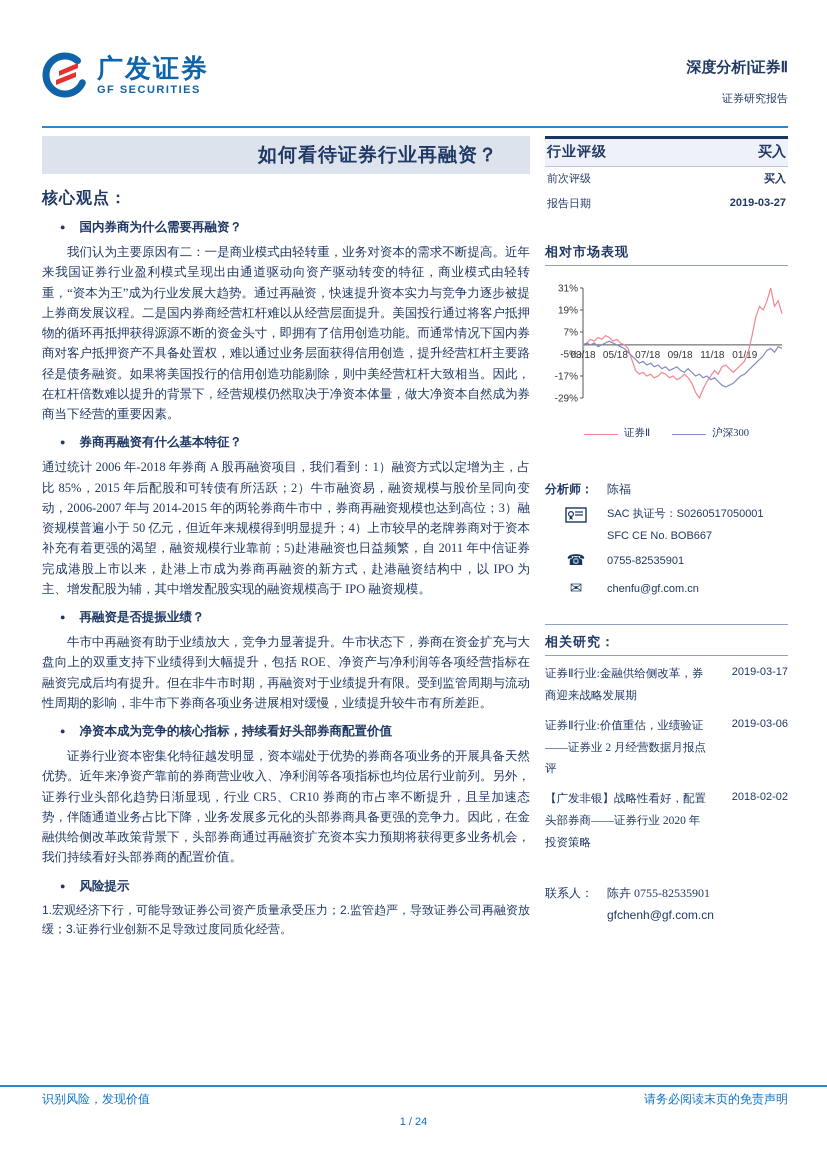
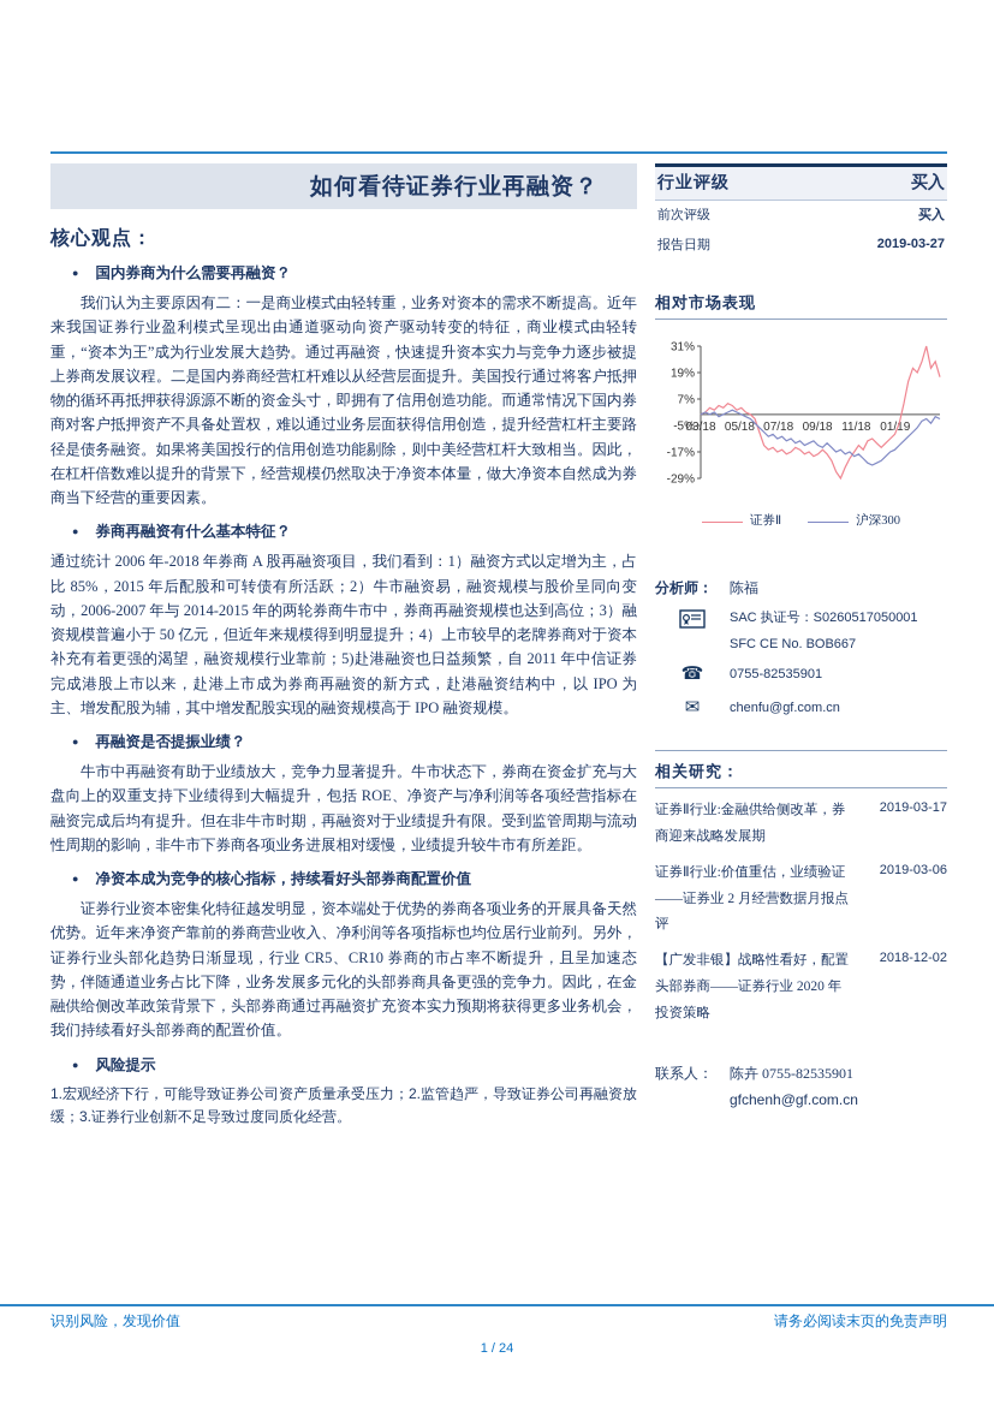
- 广发证券
- GF SECURITIES
- 深度分析|证券Ⅱ
- 证券研究报告
  如何看待证券行业再融资？
  核心观点：
  国内券商为什么需要再融资？
  我们认为主要原因有二：一是商业模式由轻转重，业务对资本的需求不断提高。近年来我国证券行业盈利模式呈现出由通道驱动向资产驱动转变的特征，商业模式由轻转重，“资本为王”成为行业发展大趋势。通过再融资，快速提升资本实力与竞争力逐步被提上券商发展议程。二是国内券商经营杠杆难以从经营层面提升。美国投行通过将客户抵押物的循环再抵押获得源源不断的资金头寸，即拥有了信用创造功能。而通常情况下国内券商对客户抵押资产不具备处置权，难以通过业务层面获得信用创造，提升经营杠杆主要路径是债务融资。如果将美国投行的信用创造功能剔除，则中美经营杠杆大致相当。因此，在杠杆倍数难以提升的背景下，经营规模仍然取决于净资本体量，做大净资本自然成为券商当下经营的重要因素。
  券商再融资有什么基本特征？
  通过统计 2006 年-2018 年券商 A 股再融资项目，我们看到：1）融资方式以定增为主，占比 85%，2015 年后配股和可转债有所活跃；2）牛市融资易，融资规模与股价呈同向变动，2006-2007 年与 2014-2015 年的两轮券商牛市中，券商再融资规模也达到高位；3）融资规模普遍小于 50 亿元，但近年来规模得到明显提升；4）上市较早的老牌券商对于资本补充有着更强的渴望，融资规模行业靠前；5)赴港融资也日益频繁，自 2011 年中信证券完成港股上市以来，赴港上市成为券商再融资的新方式，赴港融资结构中，以 IPO 为主、增发配股为辅，其中增发配股实现的融资规模高于 IPO 融资规模。
  再融资是否提振业绩？
  牛市中再融资有助于业绩放大，竞争力显著提升。牛市状态下，券商在资金扩充与大盘向上的双重支持下业绩得到大幅提升，包括 ROE、净资产与净利润等各项经营指标在融资完成后均有提升。但在非牛市时期，再融资对于业绩提升有限。受到监管周期与流动性周期的影响，非牛市下券商各项业务进展相对缓慢，业绩提升较牛市有所差距。
  净资本成为竞争的核心指标，持续看好头部券商配置价值
  证券行业资本密集化特征越发明显，资本端处于优势的券商各项业务的开展具备天然优势。近年来净资产靠前的券商营业收入、净利润等各项指标也均位居行业前列。另外，证券行业头部化趋势日渐显现，行业 CR5、CR10 券商的市占率不断提升，且呈加速态势，伴随通道业务占比下降，业务发展多元化的头部券商具备更强的竞争力。因此，在金融供给侧改革政策背景下，头部券商通过再融资扩充资本实力预期将获得更多业务机会，我们持续看好头部券商的配置价值。
  风险提示
  1.宏观经济下行，可能导致证券公司资产质量承受压力；2.监管趋严，导致证券公司再融资放缓；3.证券行业创新不足导致过度同质化经营。
  行业评级
  买入
  前次评级
  买入
  报告日期
  2019-03-27
  相对市场表现
  31%
  19%
  7%
  -5%
  -17%
  -29%
  03/18
  05/18
  07/18
  09/18
  11/18
  01/19
  证券Ⅱ
  沪深300
  分析师：
  陈福
  SAC 执证号：S0260517050001
  SFC CE No. BOB667
  ☎
  0755-82535901
  ✉
  chenfu@gf.com.cn
  相关研究：
  证券Ⅱ行业:金融供给侧改革，券商迎来战略发展期
  2019-03-17
  证券Ⅱ行业:价值重估，业绩验证——证券业 2 月经营数据月报点评
  2019-03-06
  【广发非银】战略性看好，配置头部券商——证券行业 2020 年投资策略
- 2018-02-02
+ 2018-12-02
  联系人：
  陈卉 0755-82535901
  gfchenh@gf.com.cn
  识别风险，发现价值
  请务必阅读末页的免责声明
  1 / 24
